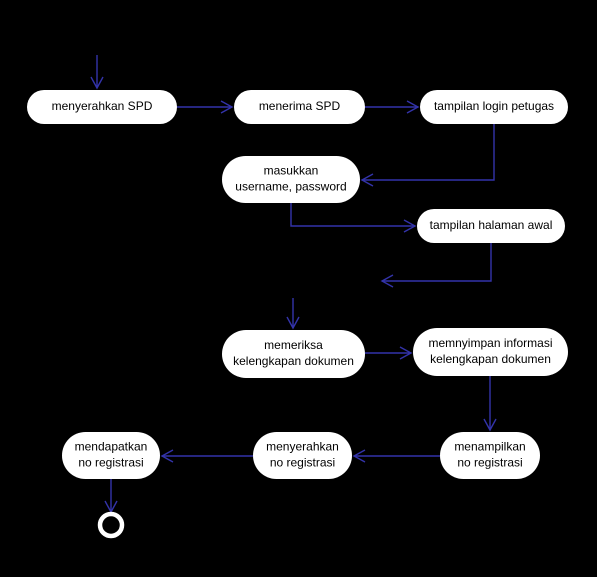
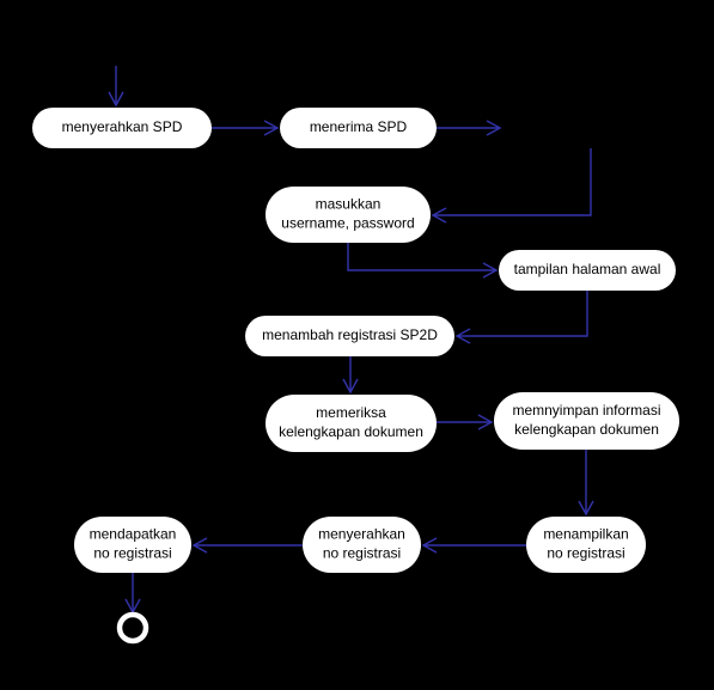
  menyerahkan SPD
  menerima SPD
- tampilan login petugas
  masukkan
  username, password
  tampilan halaman awal
+ menambah registrasi SP2D
  memeriksa
  kelengkapan dokumen
  memnyimpan informasi
  kelengkapan dokumen
  menampilkan
  no registrasi
  menyerahkan
  no registrasi
  mendapatkan
  no registrasi
